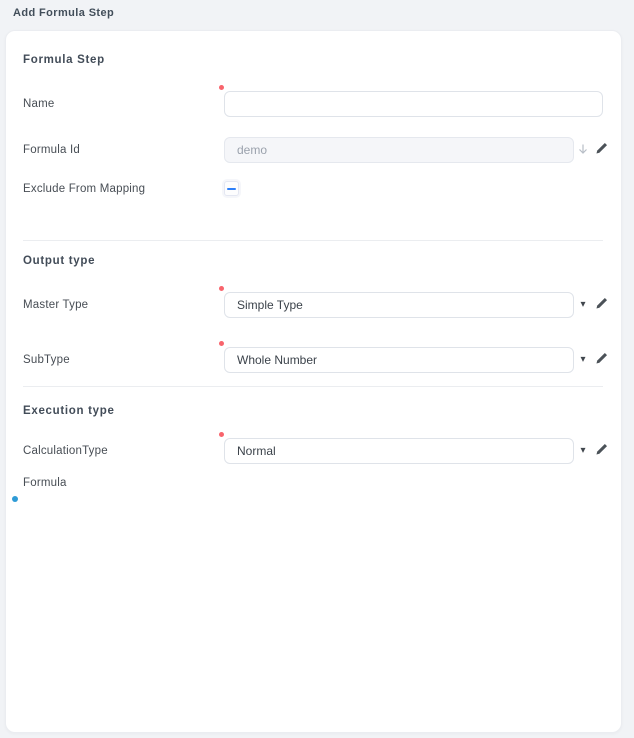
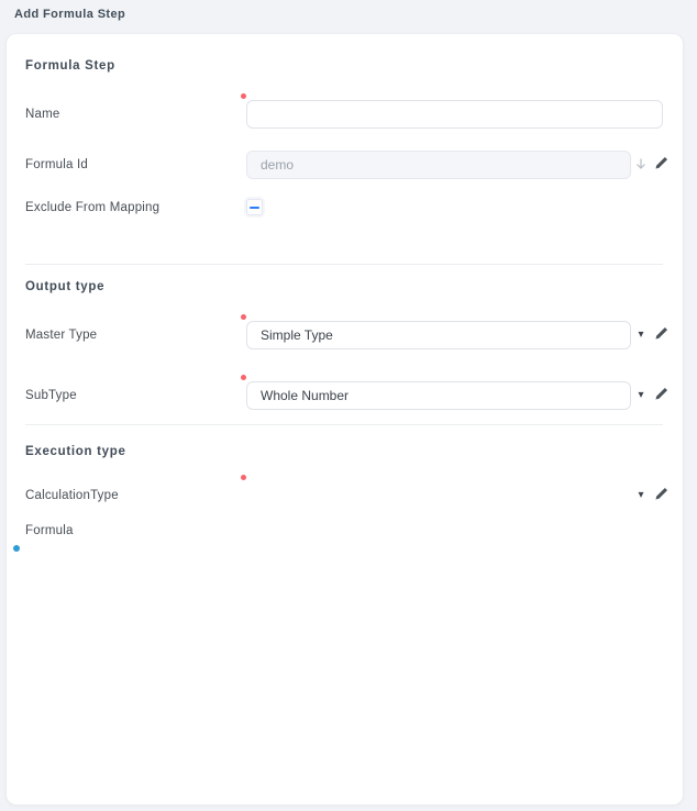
  Add Formula Step
  Formula Step
  Name
  Formula Id
  demo
  Exclude From Mapping
  Output type
  Master Type
  Simple Type
  ▾
  SubType
  Whole Number
  ▾
  Execution type
  CalculationType
- Normal
  ▾
  Formula
